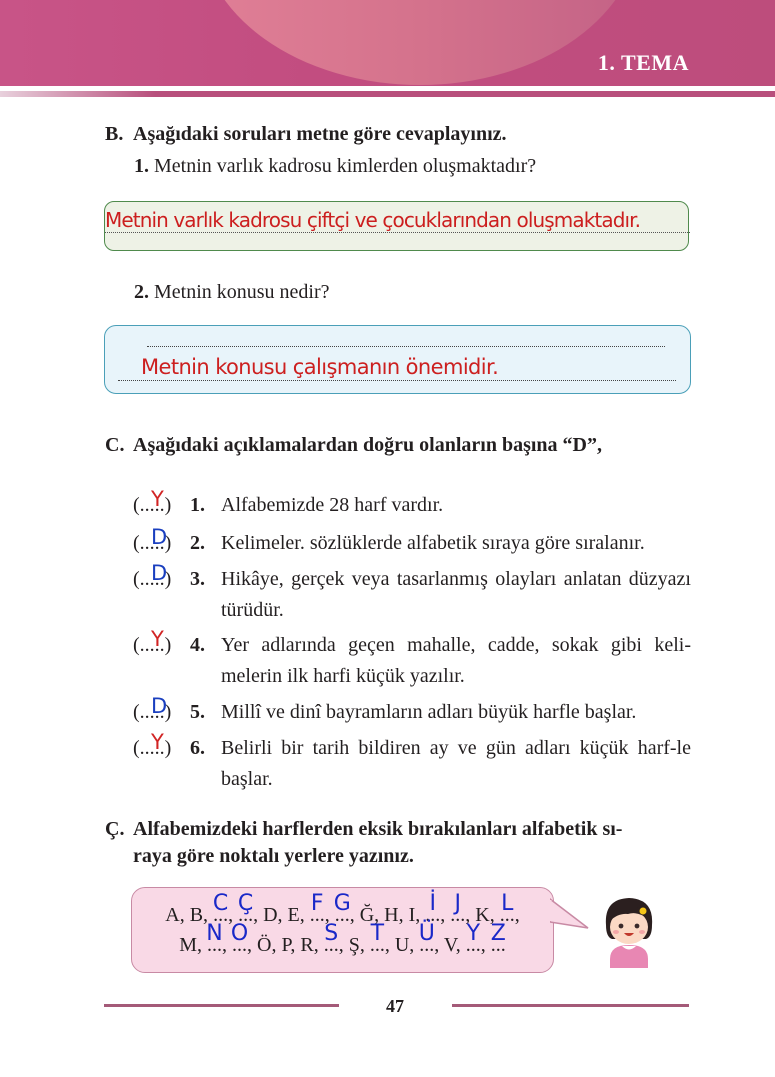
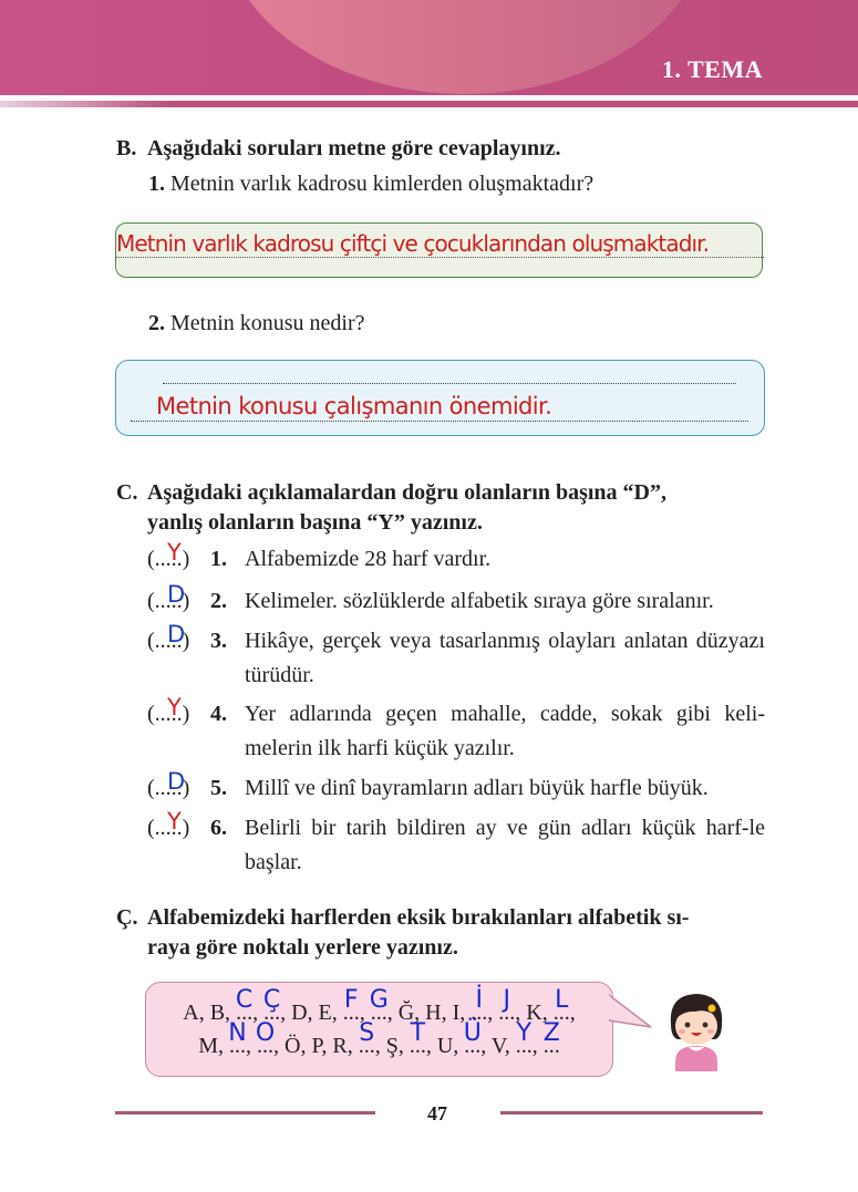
  1. TEMA
  B. Aşağıdaki soruları metne göre cevaplayınız.
  1. Metnin varlık kadrosu kimlerden oluşmaktadır?
  Metnin varlık kadrosu çiftçi ve çocuklarından oluşmaktadır.
  2. Metnin konusu nedir?
  Metnin konusu çalışmanın önemidir.
  C. Aşağıdaki açıklamalardan doğru olanların başına “D”,
+ yanlış olanların başına “Y” yazınız.
  (.....)
  Y
  1.
  Alfabemizde 28 harf vardır.
  (.....)
  D
  2.
  Kelimeler. sözlüklerde alfabetik sıraya göre sıralanır.
  (.....)
  D
  3.
  Hikâye, gerçek veya tasarlanmış olayları anlatan düzyazı türüdür.
  (.....)
  Y
  4.
  Yer adlarında geçen mahalle, cadde, sokak gibi keli-melerin ilk harfi küçük yazılır.
  (.....)
  D
  5.
- Millî ve dinî bayramların adları büyük harfle başlar.
+ Millî ve dinî bayramların adları büyük harfle büyük.
  (.....)
  Y
  6.
  Belirli bir tarih bildiren ay ve gün adları küçük harf-le başlar.
  Ç. Alfabemizdeki harflerden eksik bırakılanları alfabetik sı-
  raya göre noktalı yerlere yazınız.
  A, B, ...
  C
  , ...
  Ç
  , D, E, ...
  F
  , ...
  G
  , Ğ, H, I, ...
  İ
  , ...
  J
  , K, ...
  L
  ,
  M, ...
  N
  , ...
  O
  , Ö, P, R, ...
  S
  , Ş, ...
  T
  , U, ...
  Ü
  , V, ...
  Y
  , ...
  Z
  47
